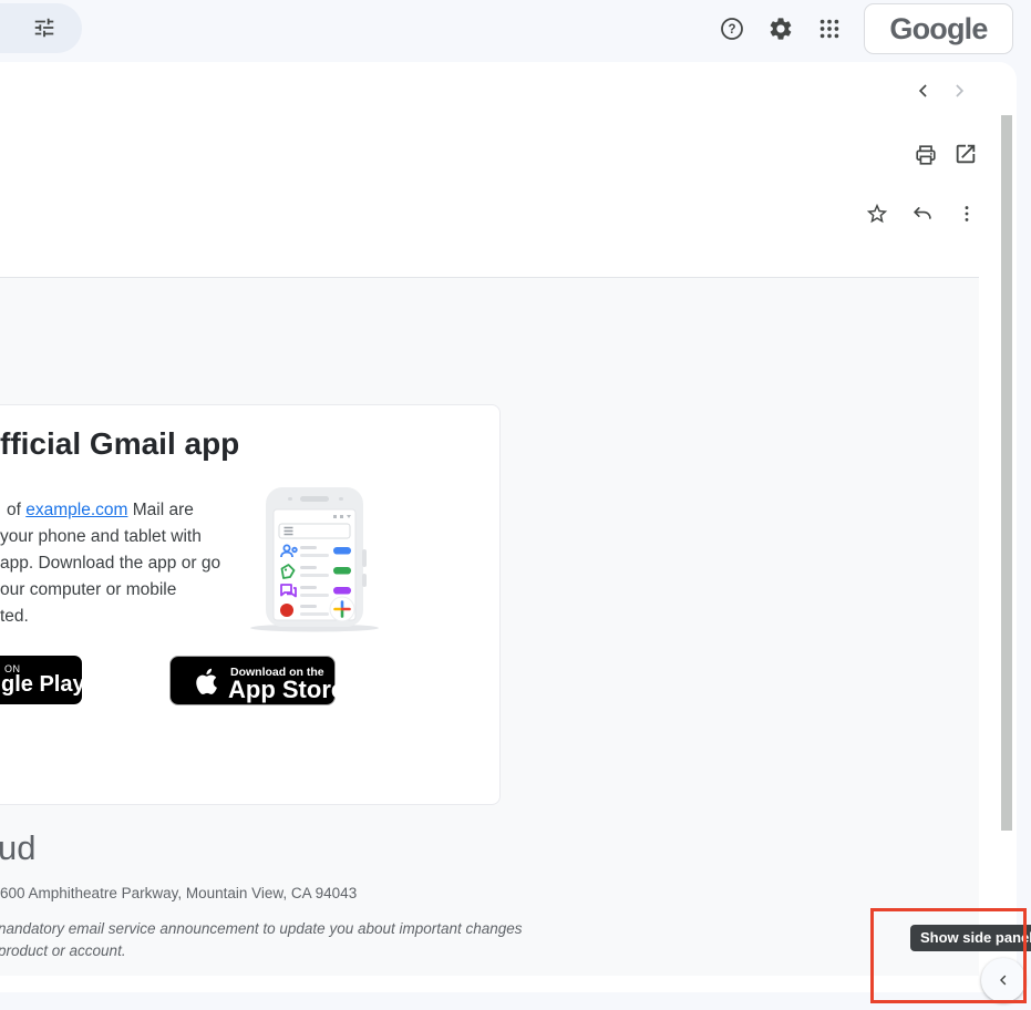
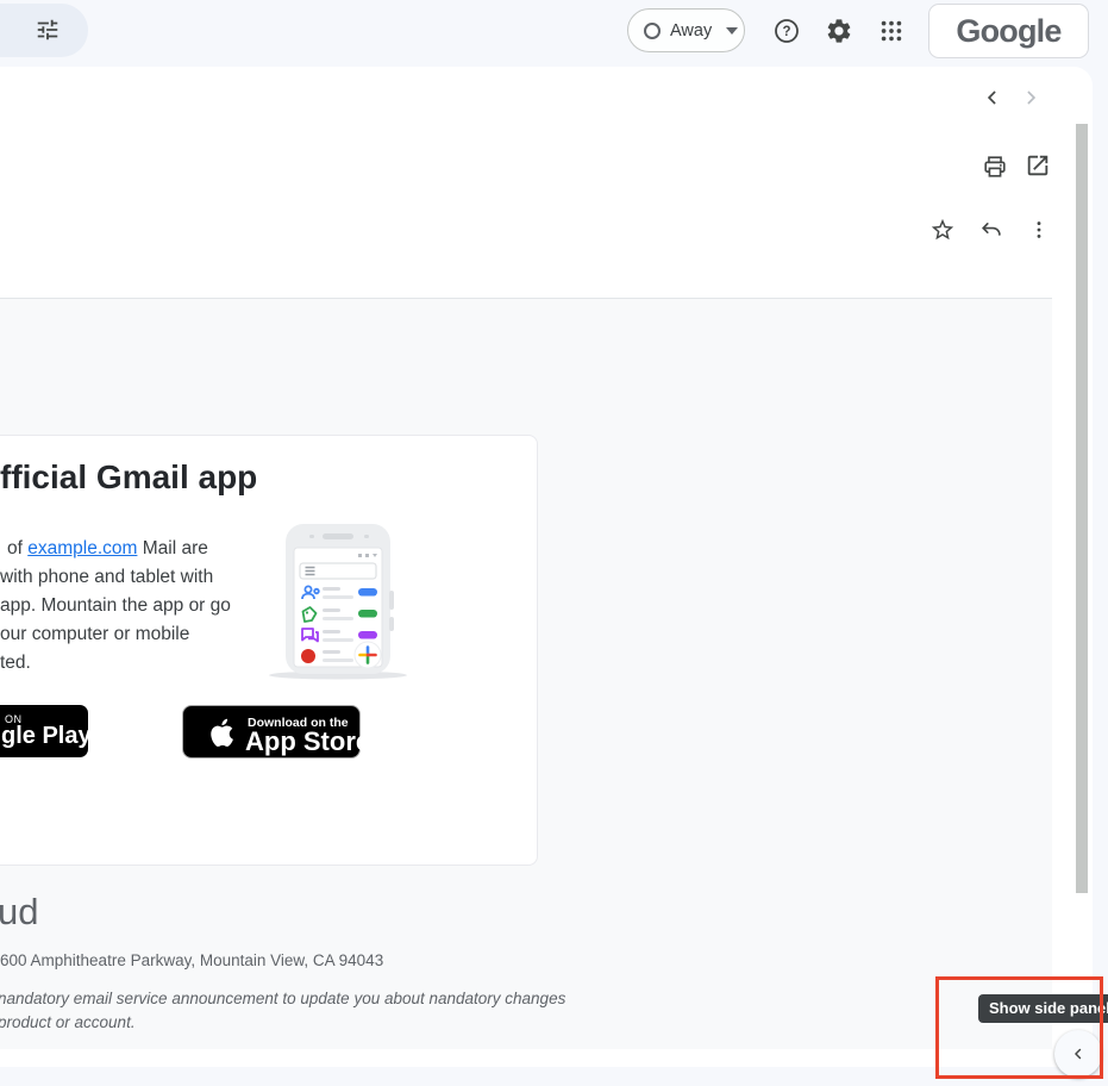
+ Away
  ?
  Google
  fficial Gmail app
  of example.com Mail are
- your phone and tablet with
+ with phone and tablet with
- app. Download the app or go
+ app. Mountain the app or go
  our computer or mobile
  ted.
  ON
  gle Play
  Download on the
  App Store
  ud
  600 Amphitheatre Parkway, Mountain View, CA 94043
- nandatory email service announcement to update you about important changes
+ nandatory email service announcement to update you about nandatory changes
  product or account.
  Show side pane
